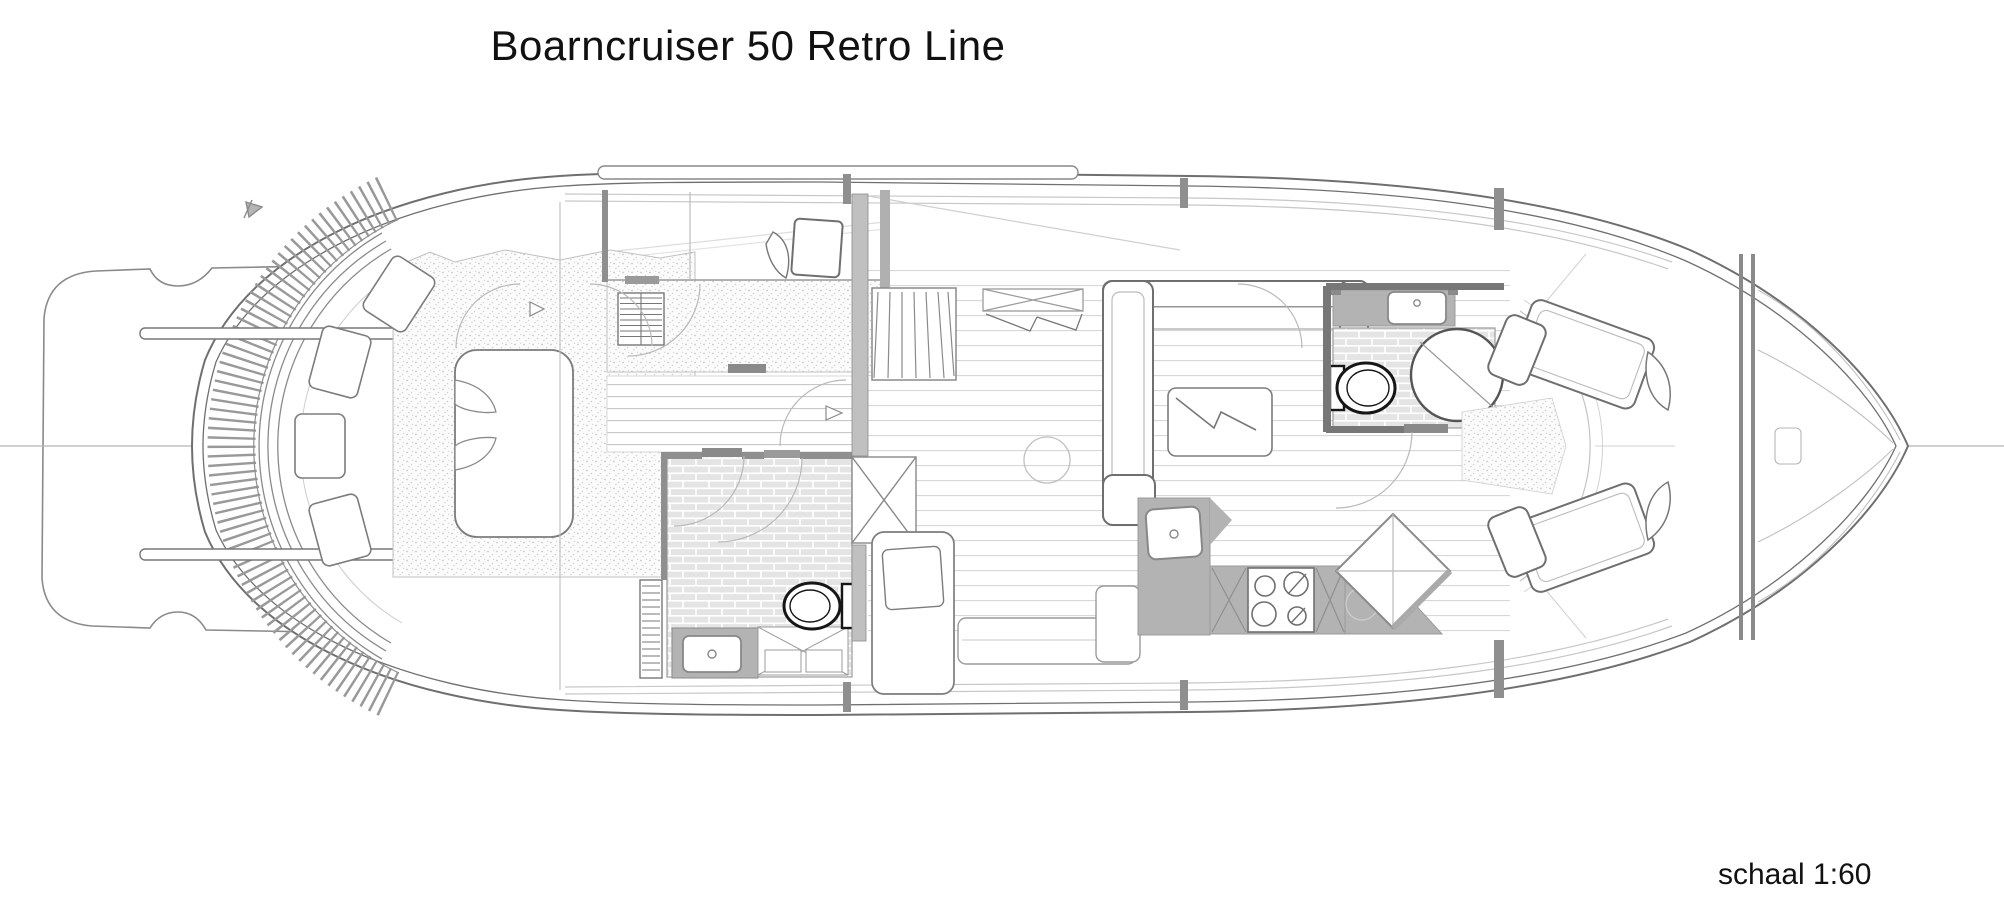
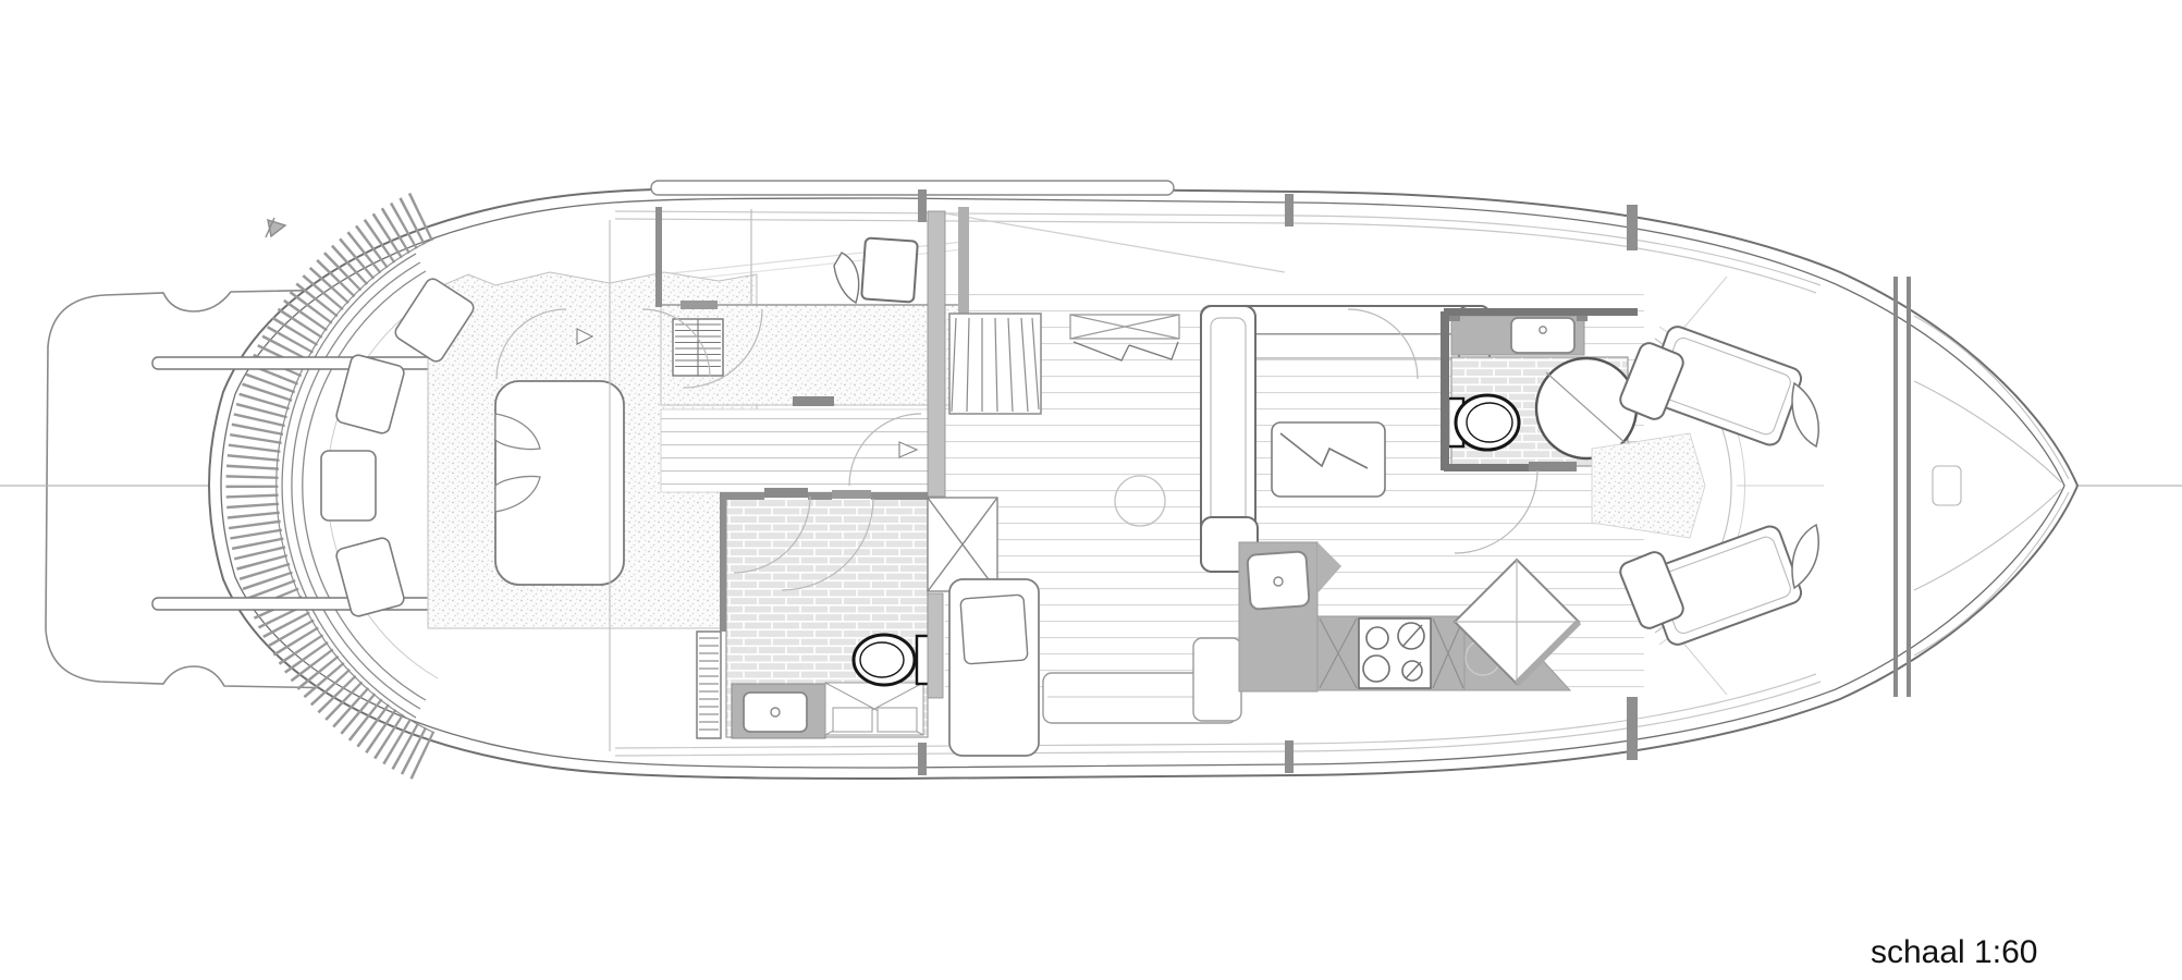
- Boarncruiser 50 Retro Line
  schaal 1:60
